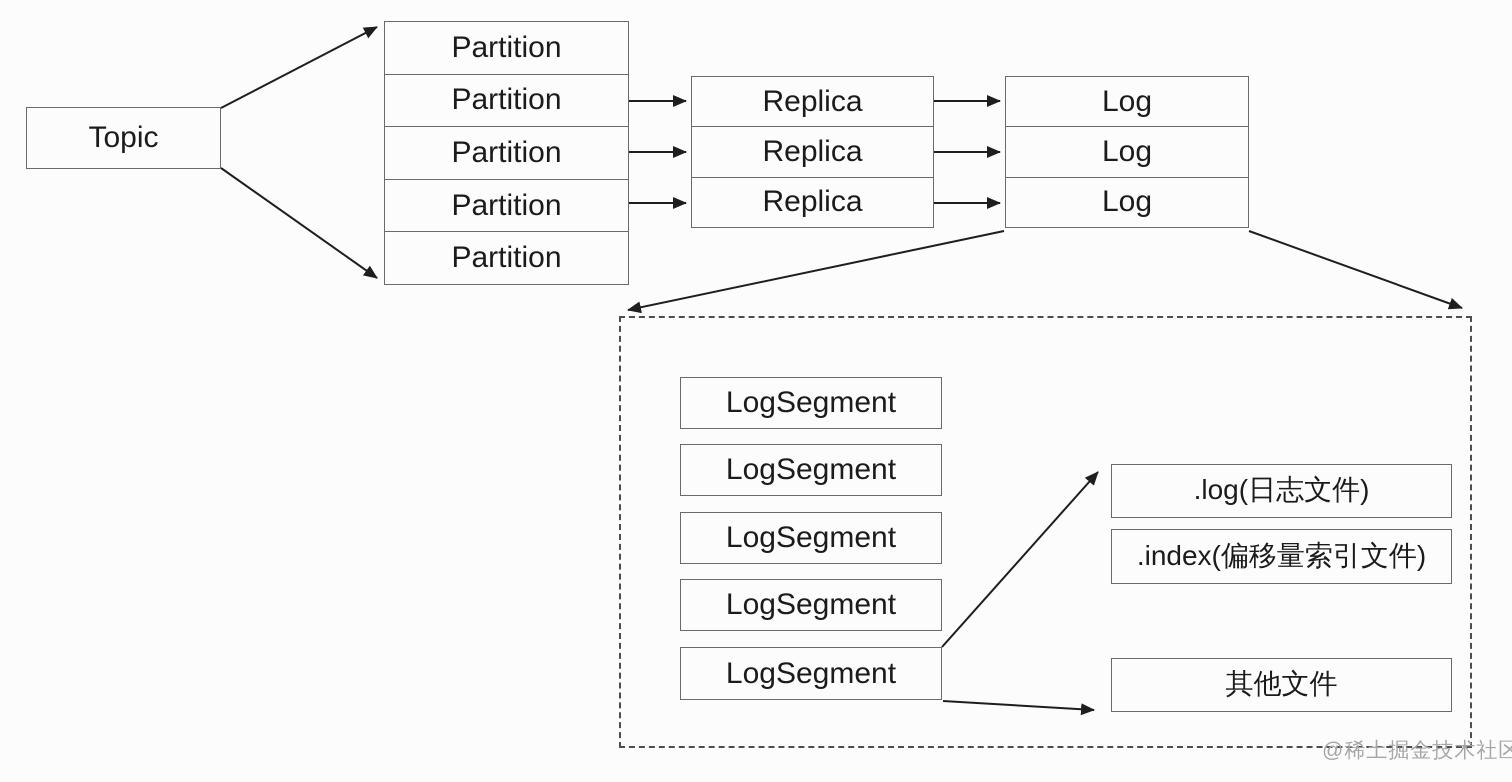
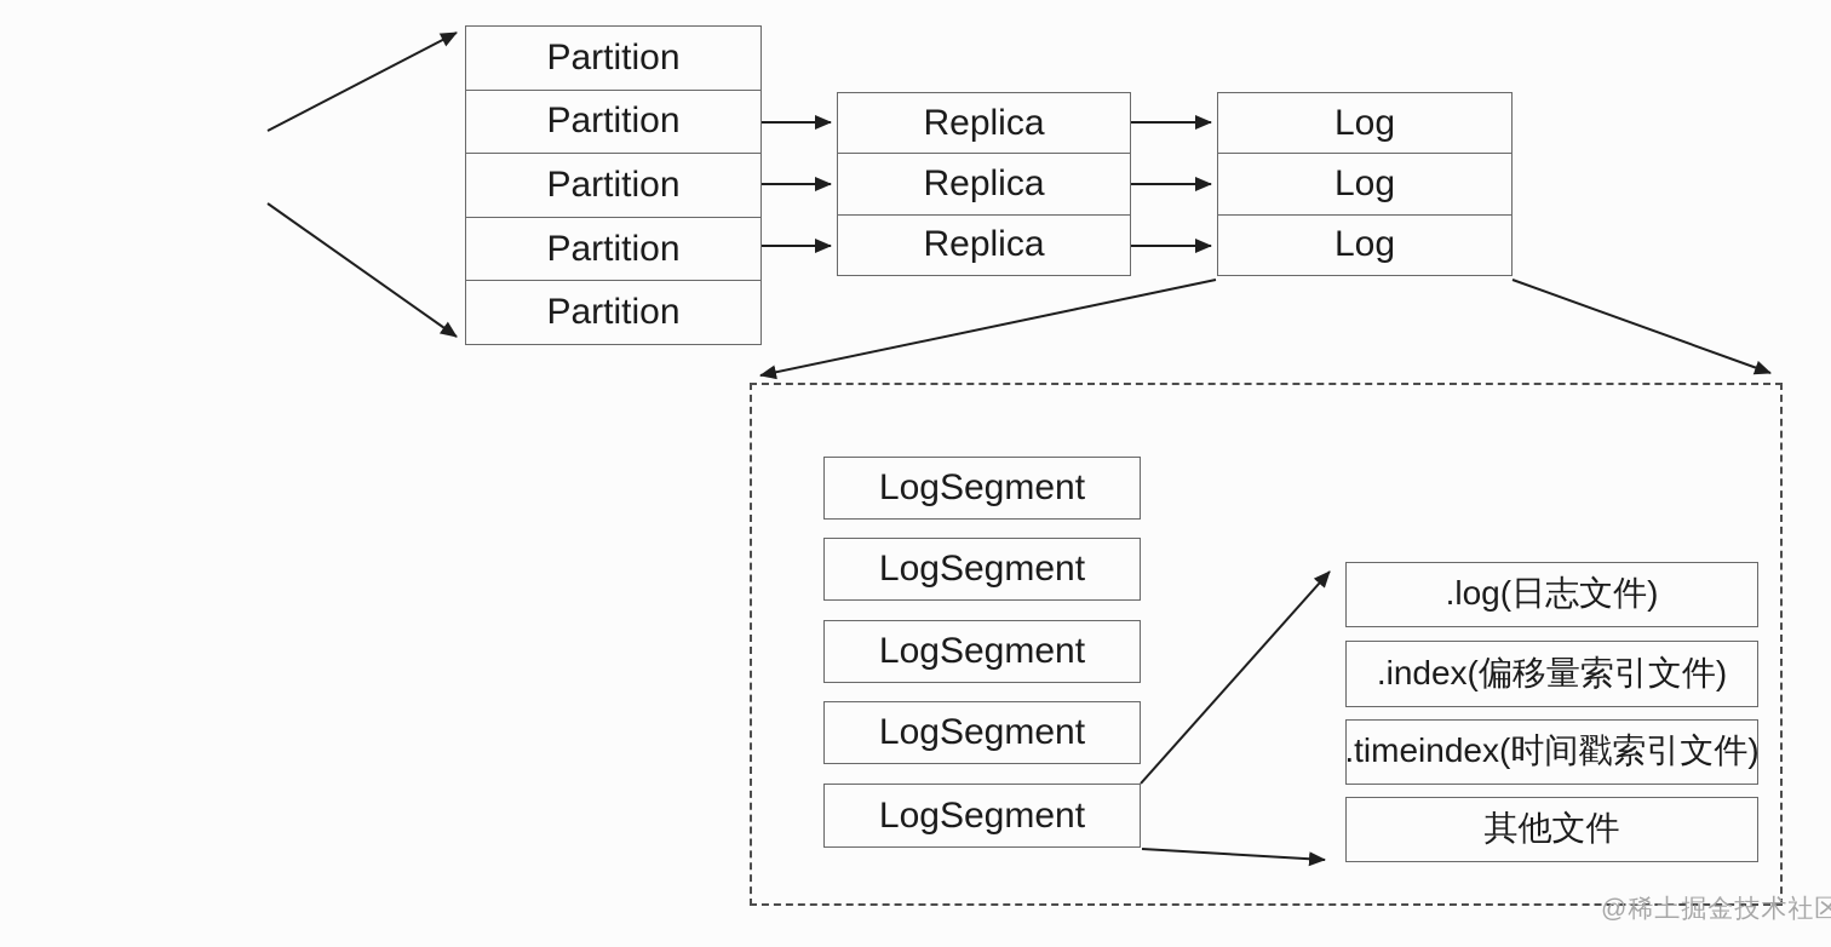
- Topic
  Partition
  Partition
  Partition
  Partition
  Partition
  Replica
  Replica
  Replica
  Log
  Log
  Log
  LogSegment
  LogSegment
  LogSegment
  LogSegment
  LogSegment
  .log(日志文件)
  .index(偏移量索引文件)
+ .timeindex(时间戳索引文件)
  其他文件
  @稀土掘金技术社区
